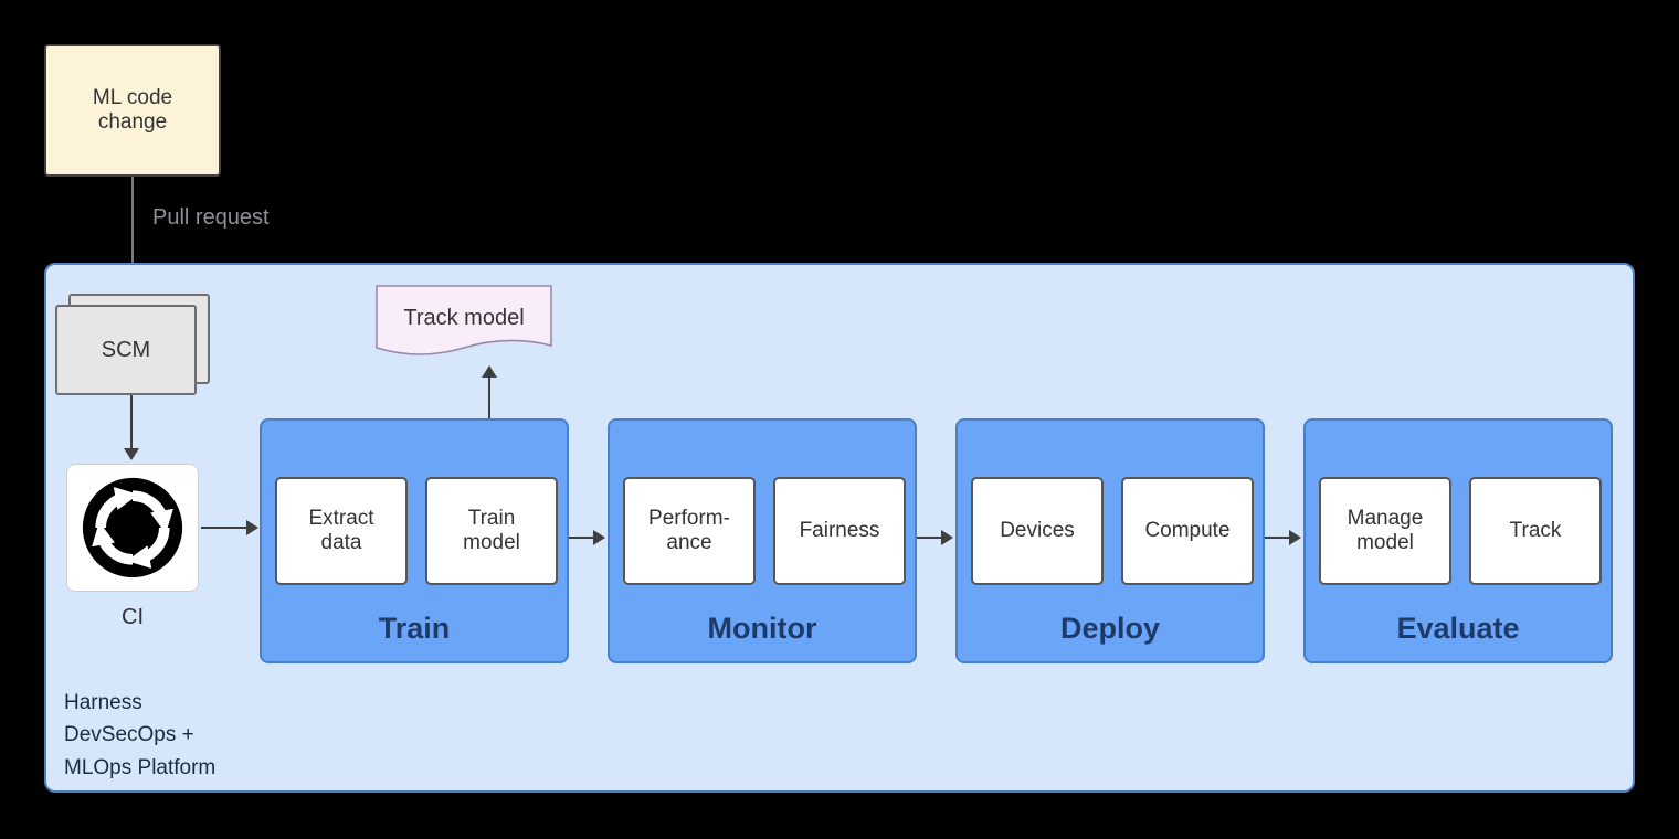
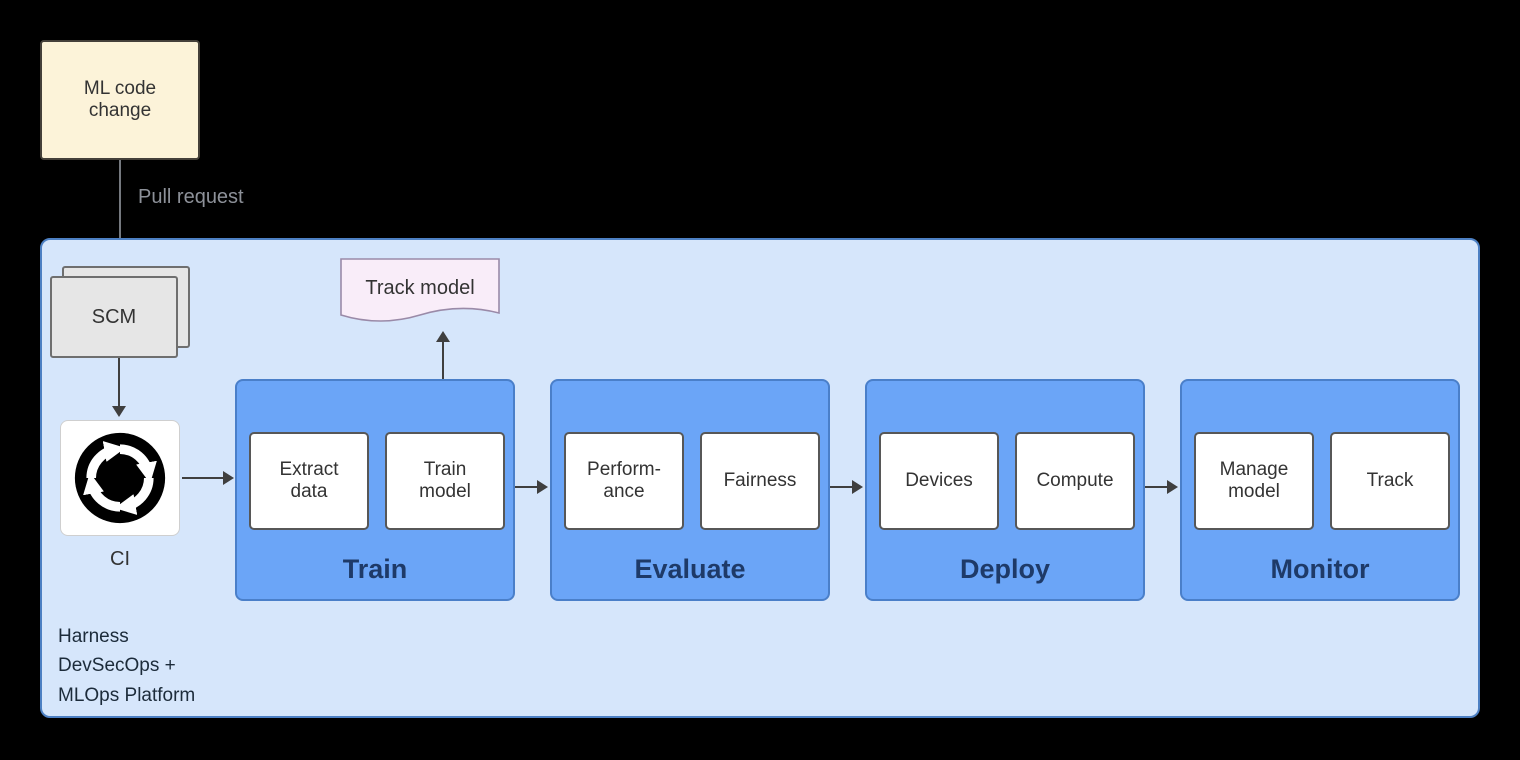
  ML code
  change
  Pull request
  SCM
  CI
  Track model
  Extract
  data
  Train
  model
  Train
  Perform-
  ance
  Fairness
- Monitor
+ Evaluate
  Devices
  Compute
  Deploy
  Manage
  model
  Track
- Evaluate
+ Monitor
  Harness
  DevSecOps +
  MLOps Platform
